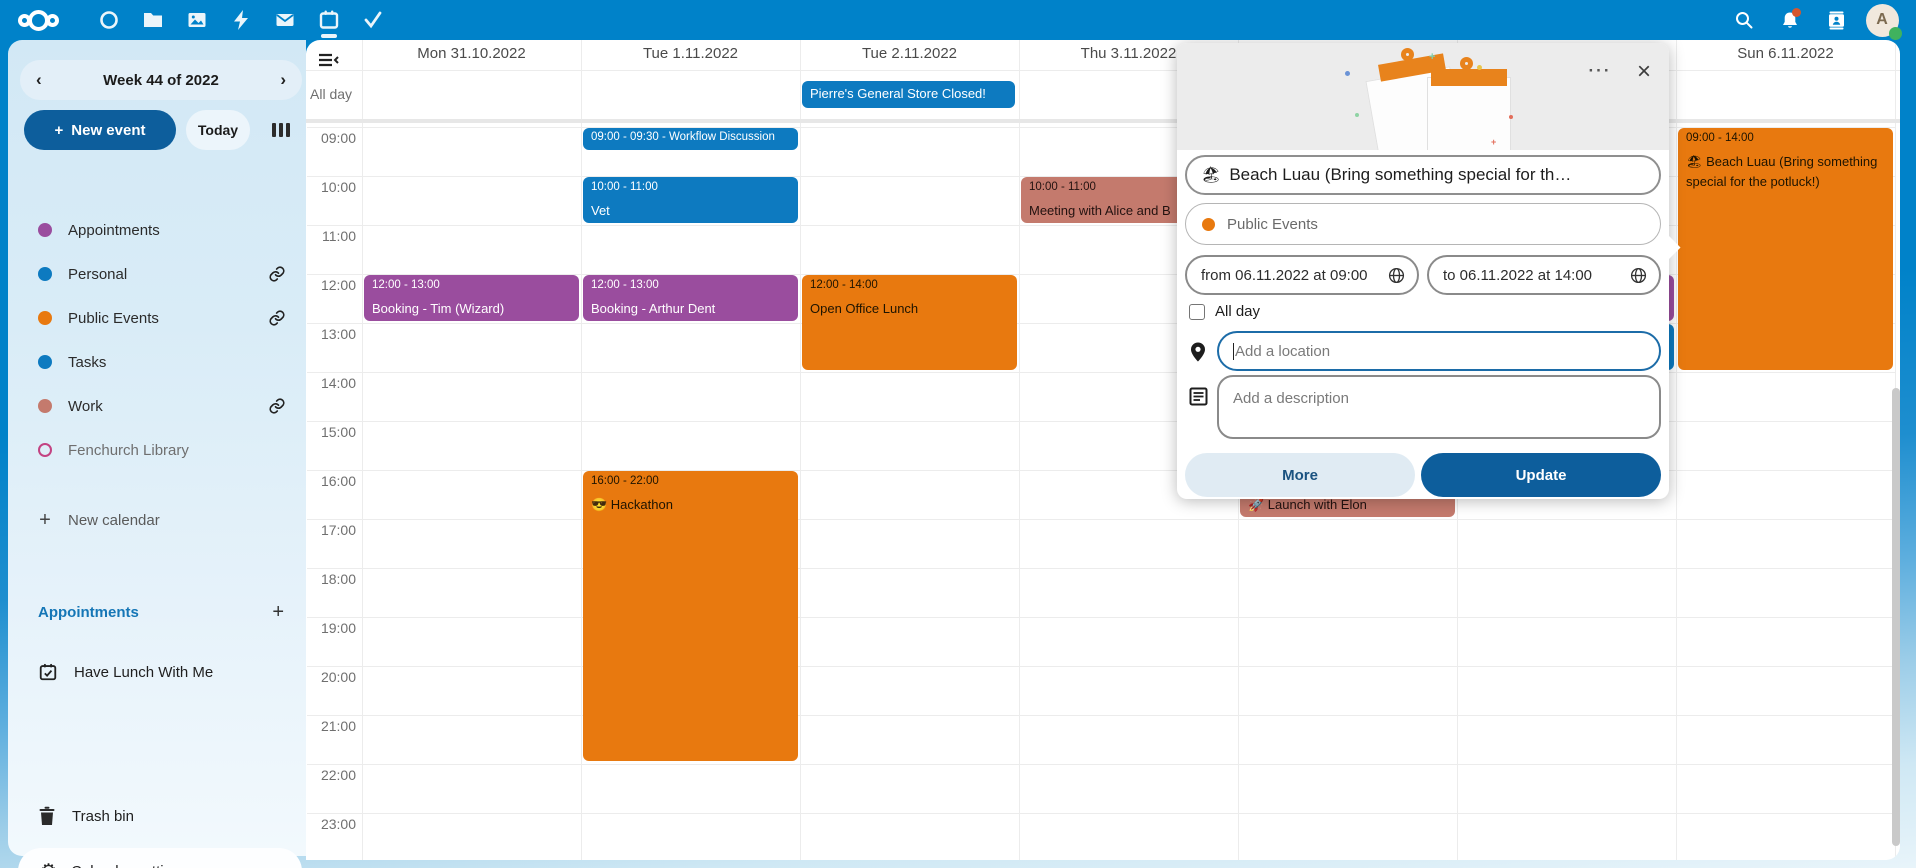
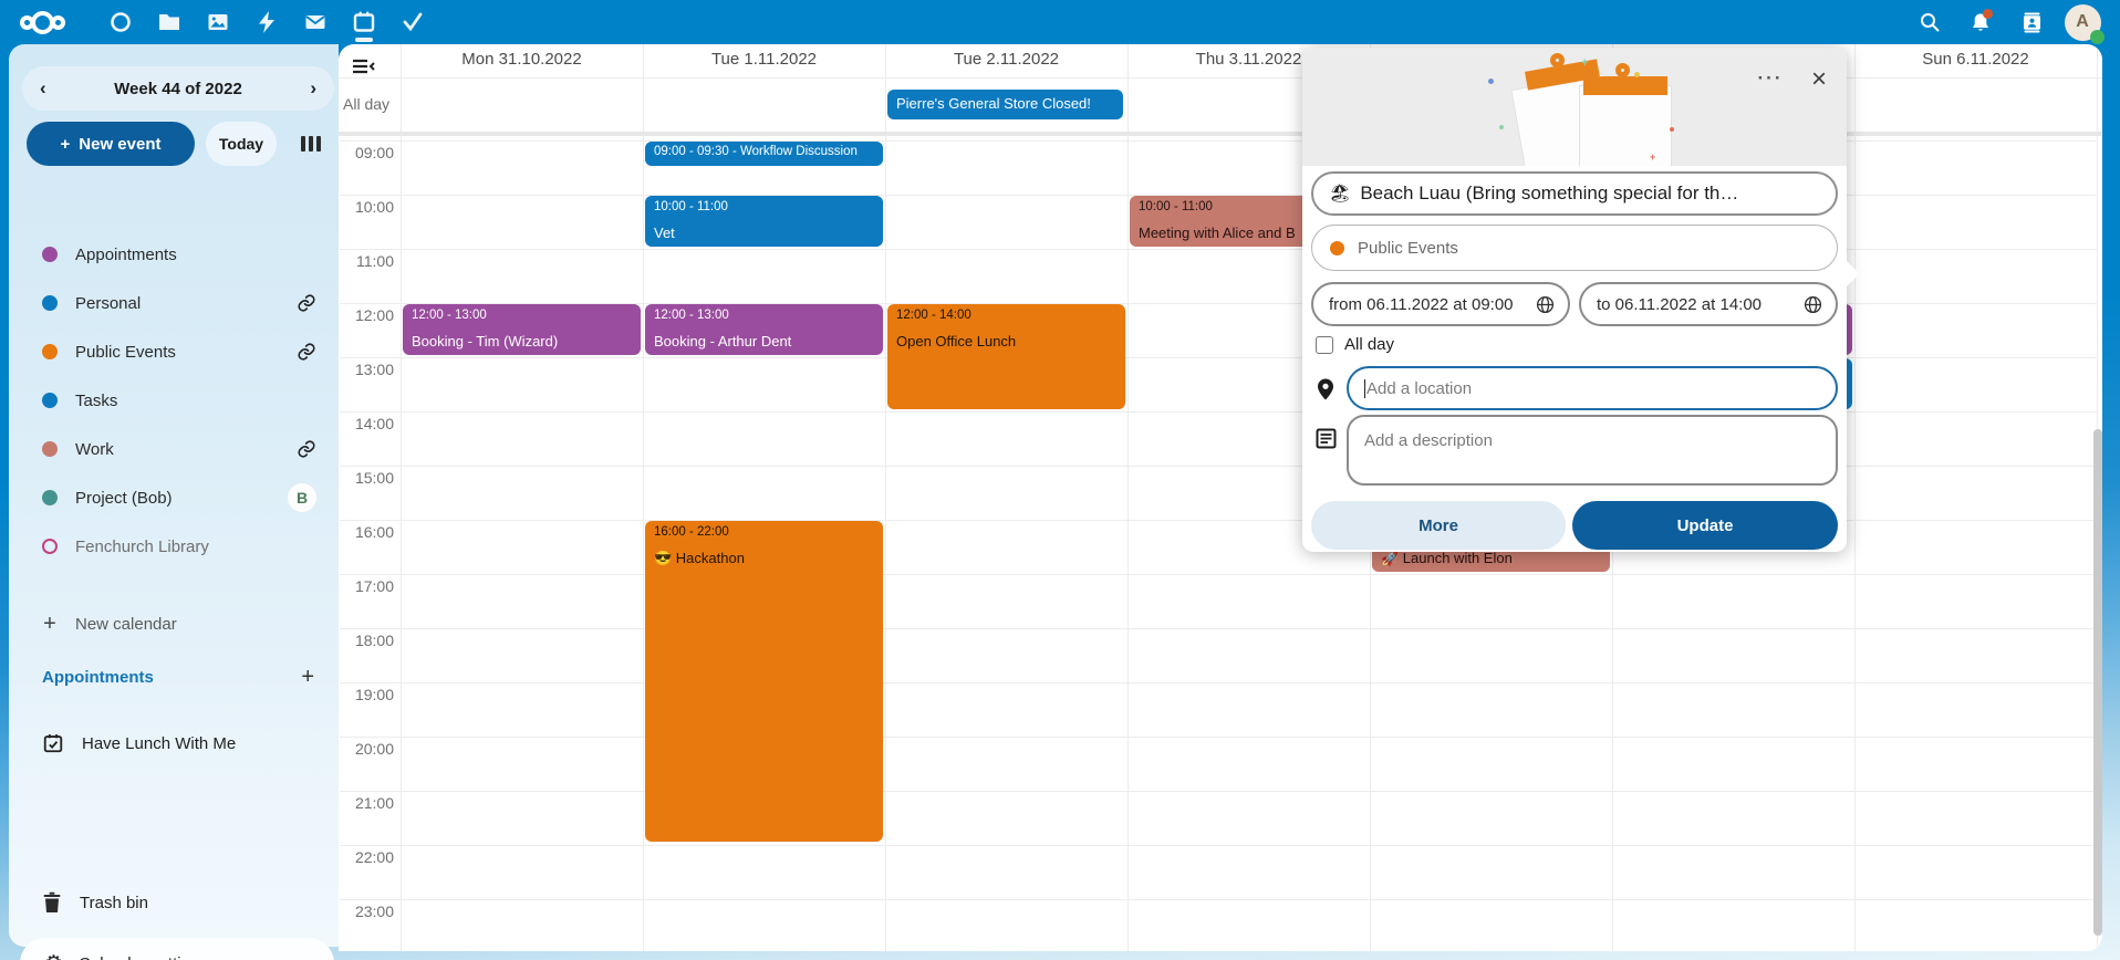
  A
  ‹
  Week 44 of 2022
  ›
  +
  New event
  Today
  Appointments
  Personal
  Public Events
  Tasks
  Work
+ Project (Bob)
+ B
  Fenchurch Library
  +
  New calendar
  Appointments
  +
  Have Lunch With Me
  Trash bin
  All day
  Mon 31.10.2022
  Tue 1.11.2022
  Tue 2.11.2022
  Thu 3.11.2022
  Sun 6.11.2022
  09:00
  10:00
  11:00
  12:00
  13:00
  14:00
  15:00
  16:00
  17:00
  18:00
  19:00
  20:00
  21:00
  22:00
  23:00
  Pierre's General Store Closed!
  12:00 - 13:00
  Booking - Tim (Wizard)
  09:00 - 09:30 - Workflow Discussion
  10:00 - 11:00
  Vet
  12:00 - 13:00
  Booking - Arthur Dent
  16:00 - 22:00
  😎 Hackathon
  12:00 - 14:00
  Open Office Lunch
  10:00 - 11:00
  Meeting with Alice and B
  🚀 Launch with Elon
- 09:00 - 14:00
- 🏖 Beach Luau (Bring something special for the potluck!)
  +
  +
  ···
  ×
  🏖
  Beach Luau (Bring something special for th…
  Public Events
  from 06.11.2022 at 09:00
  to 06.11.2022 at 14:00
  All day
  Add a location
  Add a description
  More
  Update
